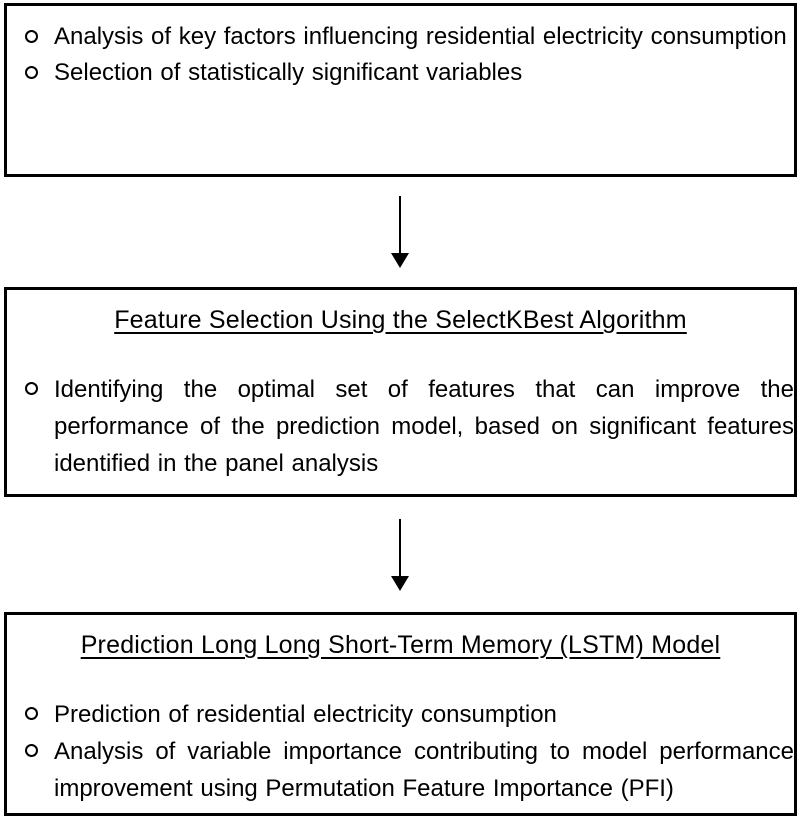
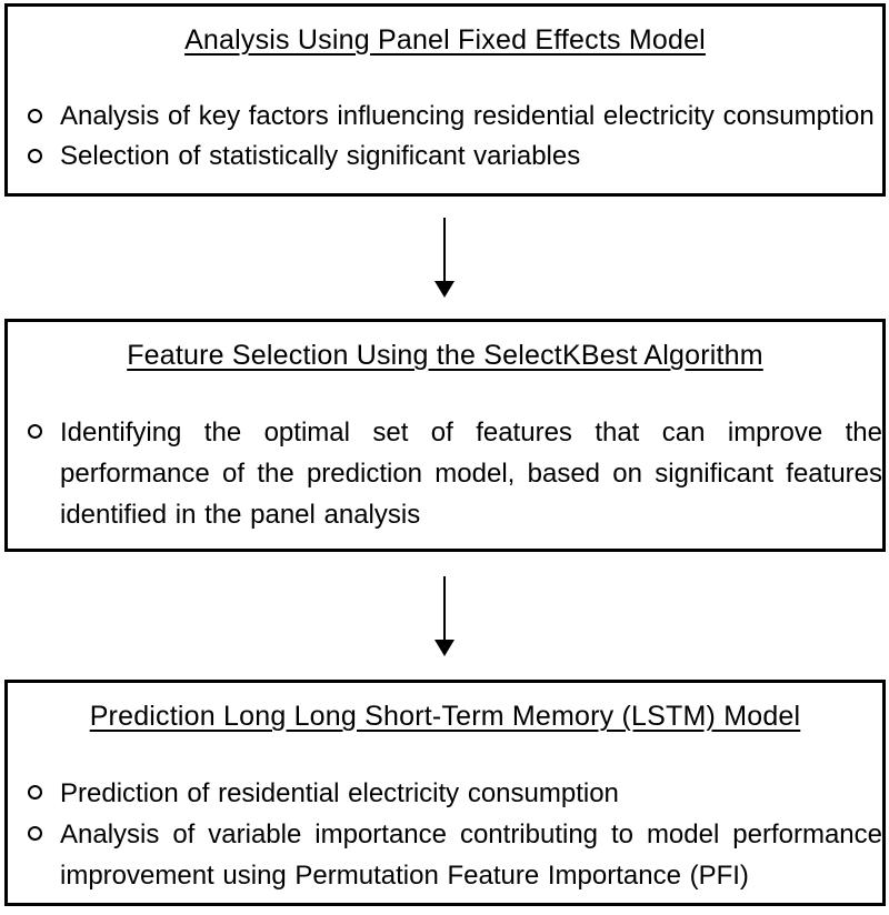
+ Analysis Using Panel Fixed Effects Model
  Analysis of key factors influencing residential electricity consumption
  Selection of statistically significant variables
  Feature Selection Using the SelectKBest Algorithm
  Identifying the optimal set of features that can improve the performance of the prediction model, based on significant features identified in the panel analysis
  Prediction Long Long Short-Term Memory (LSTM) Model
  Prediction of residential electricity consumption
  Analysis of variable importance contributing to model performance improvement using Permutation Feature Importance (PFI)
